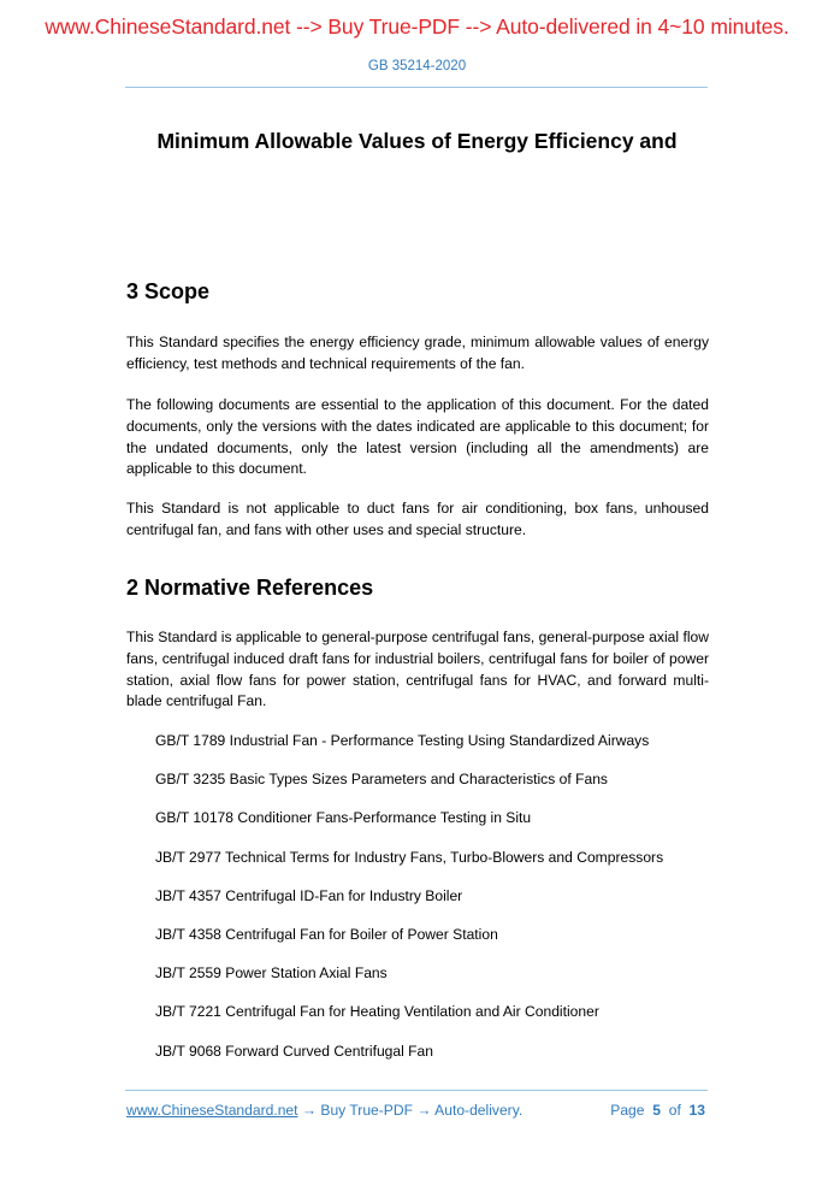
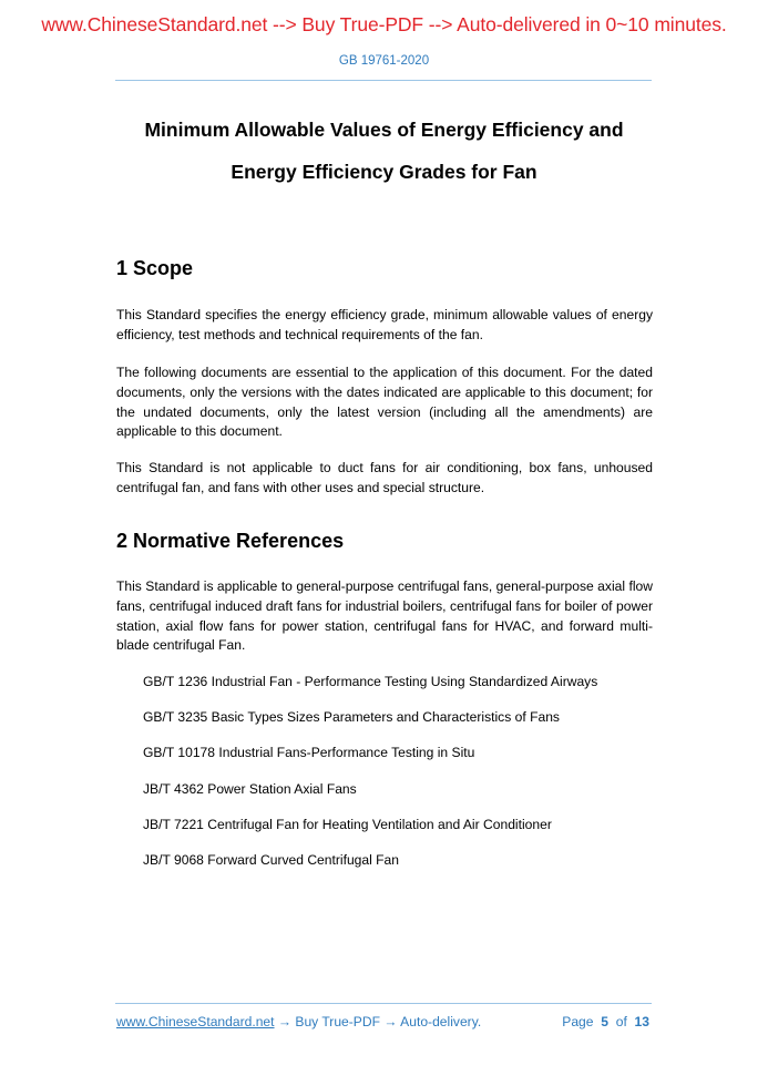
- www.ChineseStandard.net --> Buy True-PDF --> Auto-delivered in 4~10 minutes.
+ www.ChineseStandard.net --> Buy True-PDF --> Auto-delivered in 0~10 minutes.
- GB 35214-2020
+ GB 19761-2020
  Minimum Allowable Values of Energy Efficiency and
+ Energy Efficiency Grades for Fan
- 3 Scope
+ 1 Scope
  This Standard specifies the energy efficiency grade, minimum allowable values of energy efficiency, test methods and technical requirements of the fan.
  The following documents are essential to the application of this document. For the dated documents, only the versions with the dates indicated are applicable to this document; for the undated documents, only the latest version (including all the amendments) are applicable to this document.
  This Standard is not applicable to duct fans for air conditioning, box fans, unhoused centrifugal fan, and fans with other uses and special structure.
  2 Normative References
  This Standard is applicable to general-purpose centrifugal fans, general-purpose axial flow fans, centrifugal induced draft fans for industrial boilers, centrifugal fans for boiler of power station, axial flow fans for power station, centrifugal fans for HVAC, and forward multi-blade centrifugal Fan.
- GB/T 1789 Industrial Fan - Performance Testing Using Standardized Airways
+ GB/T 1236 Industrial Fan - Performance Testing Using Standardized Airways
  GB/T 3235 Basic Types Sizes Parameters and Characteristics of Fans
- GB/T 10178 Conditioner Fans-Performance Testing in Situ
+ GB/T 10178 Industrial Fans-Performance Testing in Situ
- JB/T 2977 Technical Terms for Industry Fans, Turbo-Blowers and Compressors
- JB/T 4357 Centrifugal ID-Fan for Industry Boiler
- JB/T 4358 Centrifugal Fan for Boiler of Power Station
- JB/T 2559 Power Station Axial Fans
+ JB/T 4362 Power Station Axial Fans
  JB/T 7221 Centrifugal Fan for Heating Ventilation and Air Conditioner
  JB/T 9068 Forward Curved Centrifugal Fan
  www.ChineseStandard.net → Buy True-PDF → Auto-delivery.
  Page 5 of 13
